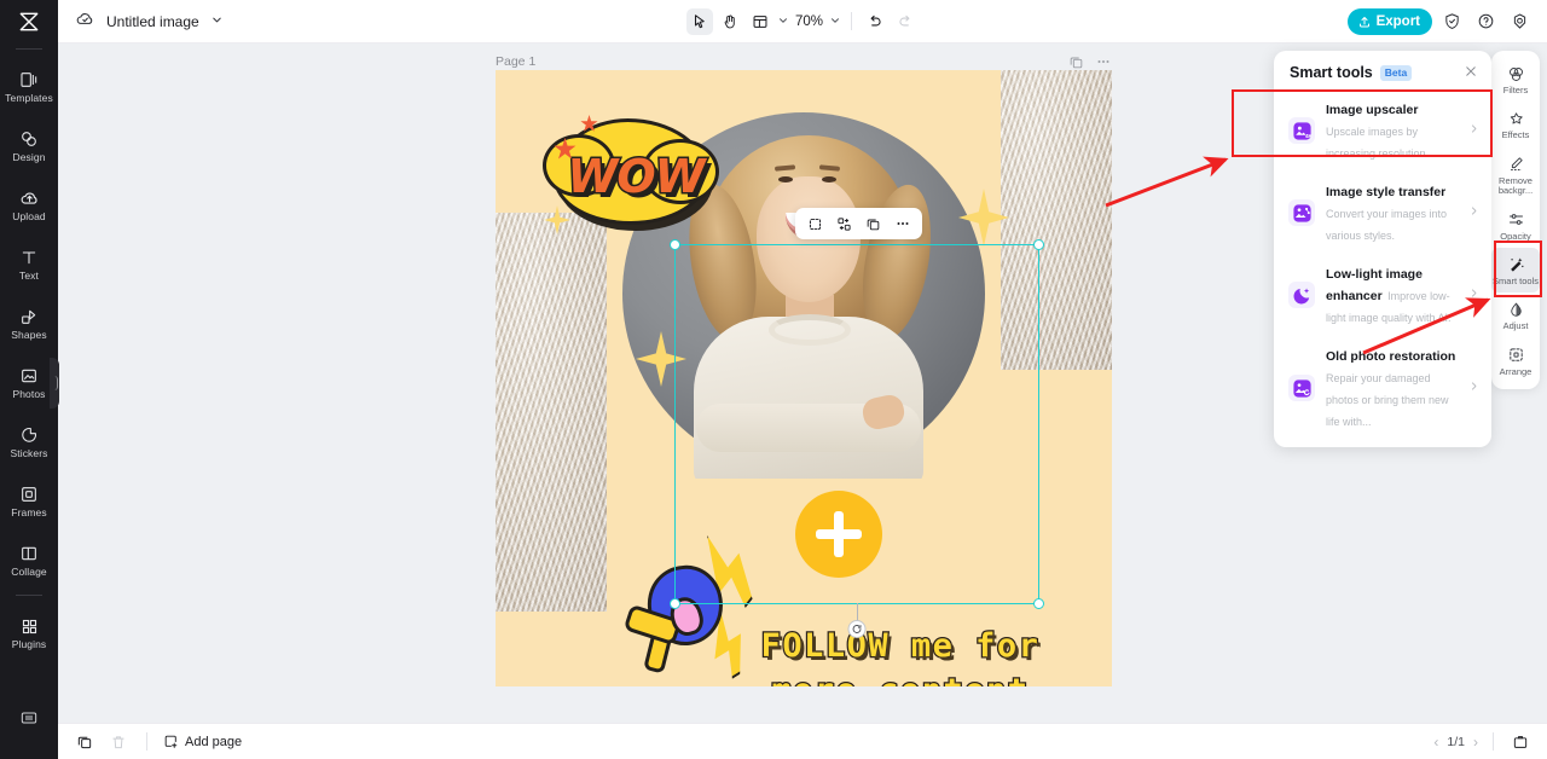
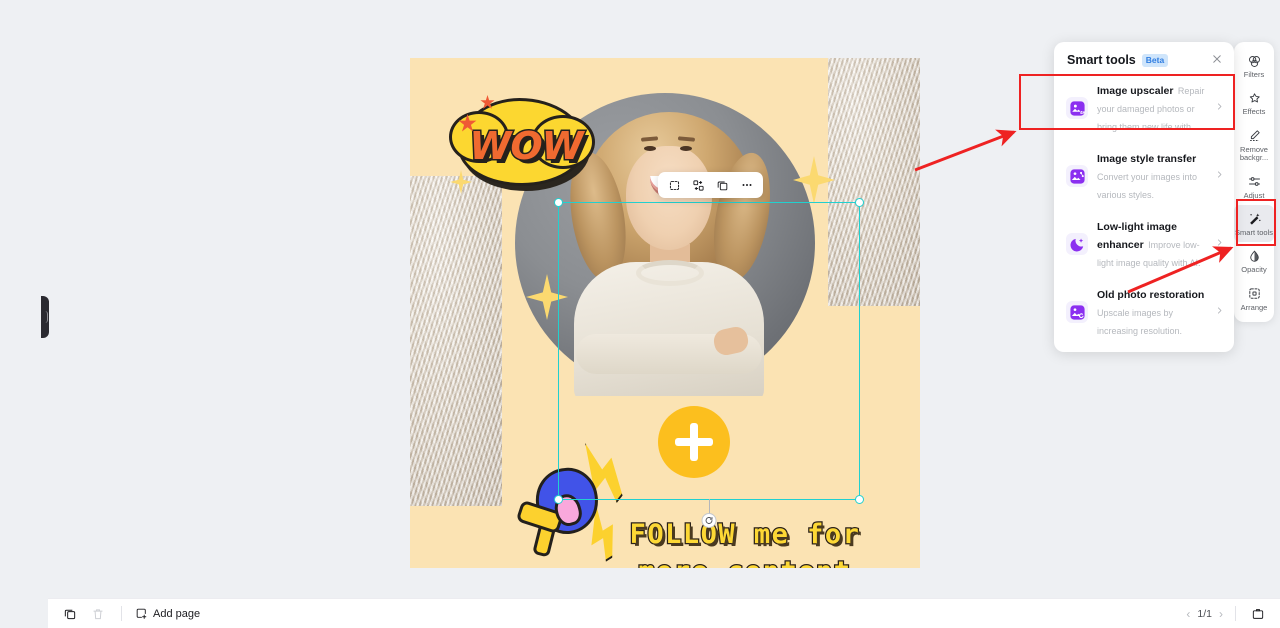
- Templates
- Design
- Upload
- Text
- Shapes
- Photos
- Stickers
- Frames
- Collage
- Plugins
- Untitled image
- 70%
- Export
- Page 1
  WOW
  Smart tools
  Beta
- Image upscaler Upscale images by increasing resolution.
+ Image upscaler Repair your damaged photos or bring them new life with...
  Image style transfer Convert your images into various styles.
  Low-light image enhancer Improve low-light image quality with
- Old photo restoration Repair your damaged photos or bring them new life with...
+ Old photo restoration Upscale images by increasing resolution.
  Filters
  Effects
  Remove backgr...
- Opacity
+ Adjust
  Smart tools
- Adjust
+ Opacity
  Arrange
  Add page
  ‹
  1/1
  ›
